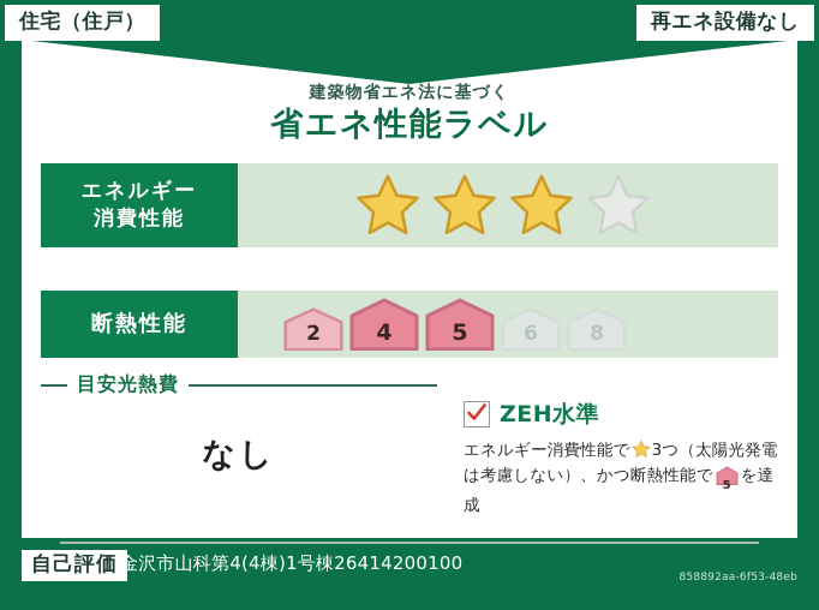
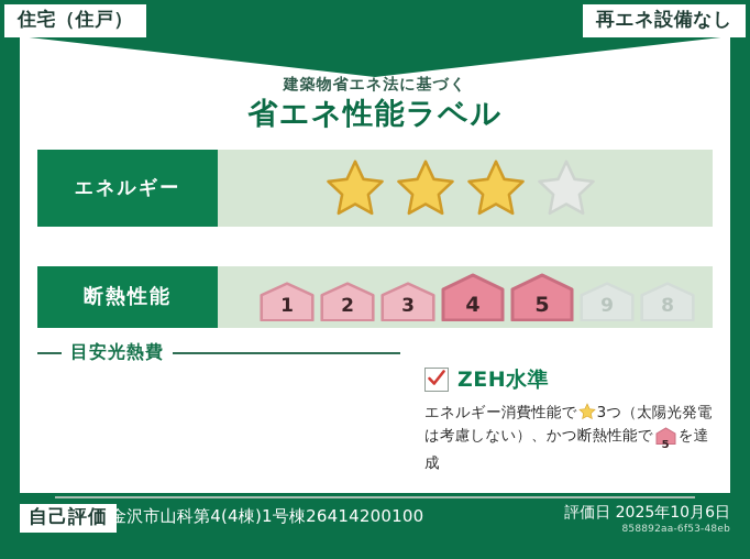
  住宅（住戸）
  再エネ設備なし
  建築物省エネ法に基づく
  省エネ性能ラベル
  エネルギー
- 消費性能
  断熱性能
+ 1
  2
+ 3
  4
  5
- 6
+ 9
  8
  目安光熱費
- なし
  ZEH水準
  エネルギー消費性能で 3つ（太陽光発電
  は考慮しない）、かつ断熱性能で
  5
  を達成
  自己評価
  金沢市山科第4(4棟)1号棟26414200100
+ 評価日 2025年10月6日
  858892aa-6f53-48eb
